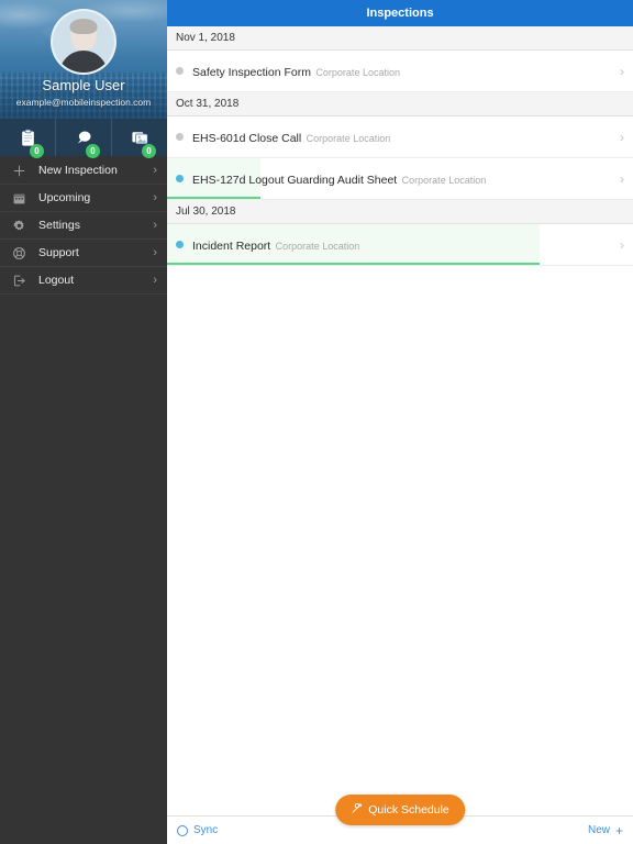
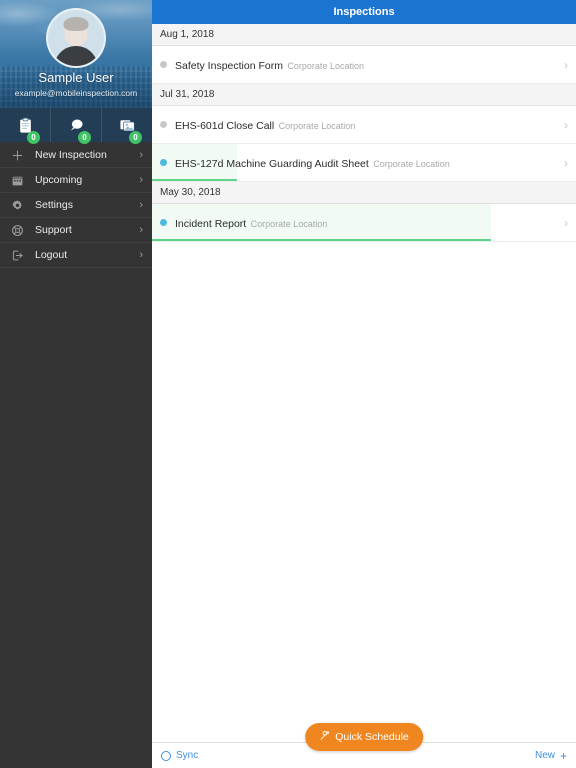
  Sample User
  example@mobileinspection.com
  0
  0
  0
  New Inspection
  ›
  Upcoming
  ›
  Settings
  ›
  Support
  ›
  Logout
  ›
  Inspections
- Nov 1, 2018
+ Aug 1, 2018
  Safety Inspection Form Corporate Location
  ›
- Oct 31, 2018
+ Jul 31, 2018
  EHS-601d Close Call Corporate Location
  ›
- EHS-127d Logout Guarding Audit Sheet Corporate Location
+ EHS-127d Machine Guarding Audit Sheet Corporate Location
  ›
- Jul 30, 2018
+ May 30, 2018
  Incident Report Corporate Location
  ›
  Sync
  New
  +
  Quick Schedule
